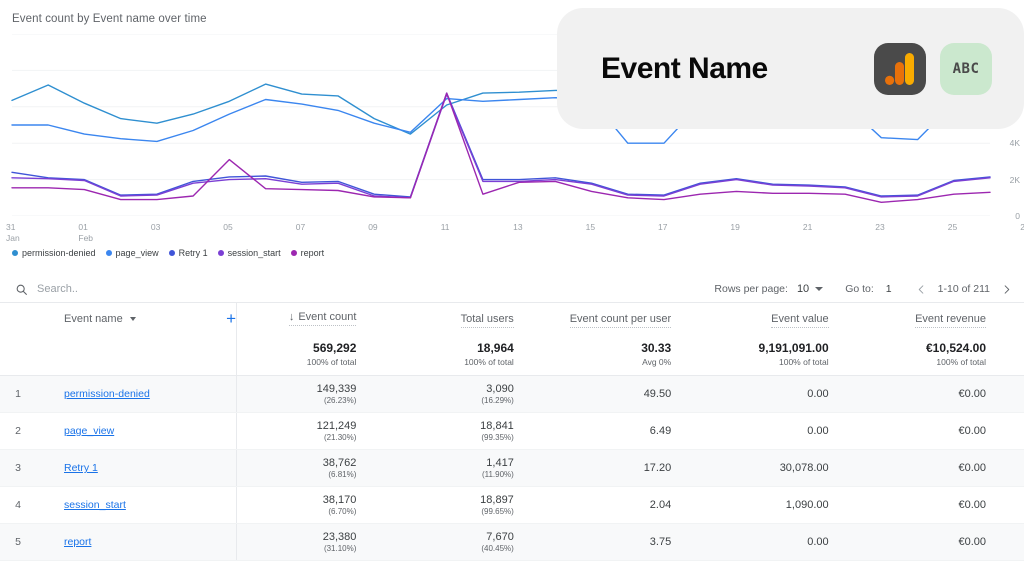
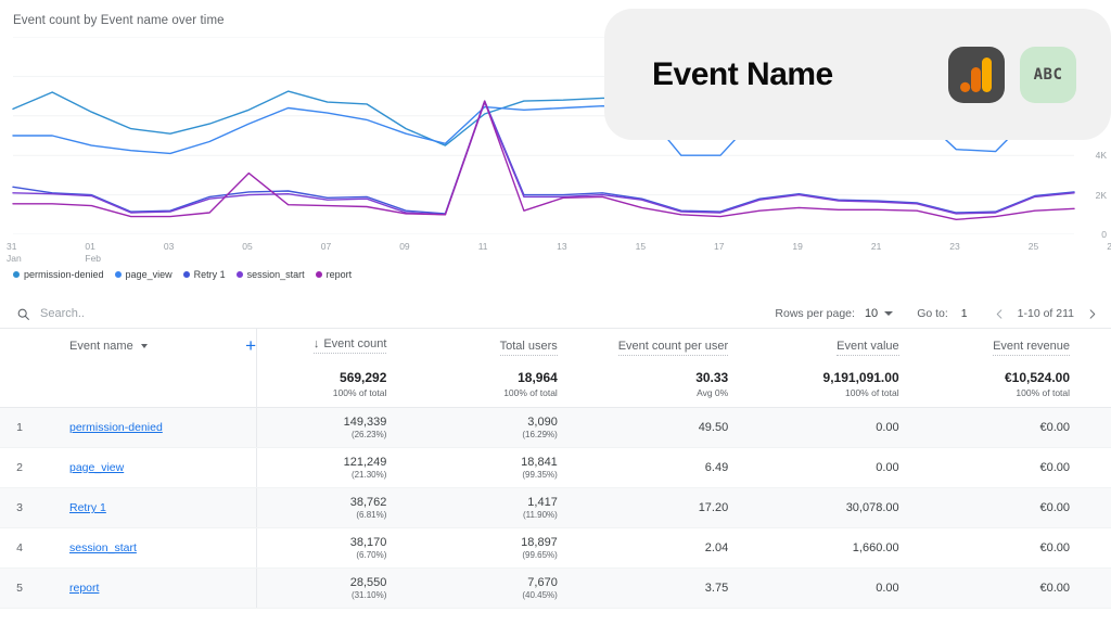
  Event count by Event name over time
  4K
  2K
  0
  31
  Jan
  01
  Feb
  03
  05
  07
  09
  11
  13
  15
  17
  19
  21
  23
  25
  permission-denied
  page_view
  Retry 1
  session_start
  report
  Event Name
  ABC
  Search..
  Rows per page:
  10
  Go to:
  1
  1-10 of 211
  Event name
  +
  ↓ Event count
  Total users
  Event count per user
  Event value
  Event revenue
  569,292
  100% of total
  18,964
  100% of total
  30.33
  Avg 0%
  9,191,091.00
  100% of total
  €10,524.00
  100% of total
  1
  permission-denied
  149,339
  (26.23%)
  3,090
  (16.29%)
  49.50
  0.00
  €0.00
  2
  page_view
  121,249
  (21.30%)
  18,841
  (99.35%)
  6.49
  0.00
  €0.00
  3
  Retry 1
  38,762
  (6.81%)
  1,417
  (11.90%)
  17.20
  30,078.00
  €0.00
  4
  session_start
  38,170
  (6.70%)
  18,897
  (99.65%)
  2.04
- 1,090.00
+ 1,660.00
  €0.00
  5
  report
- 23,380
+ 28,550
  (31.10%)
  7,670
  (40.45%)
  3.75
  0.00
  €0.00
